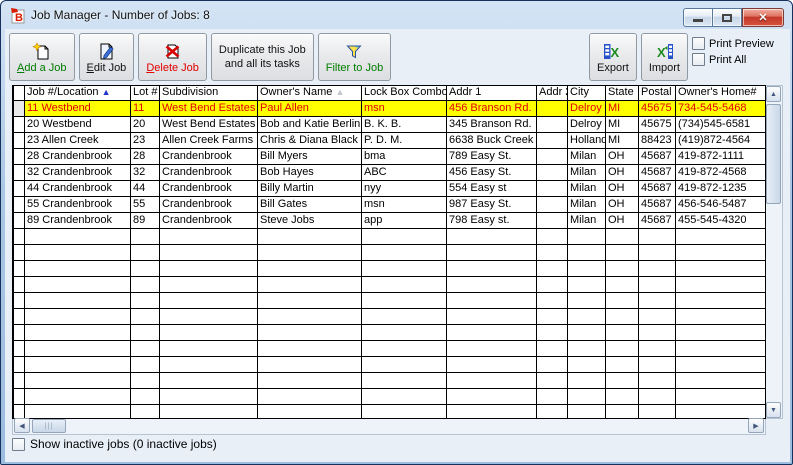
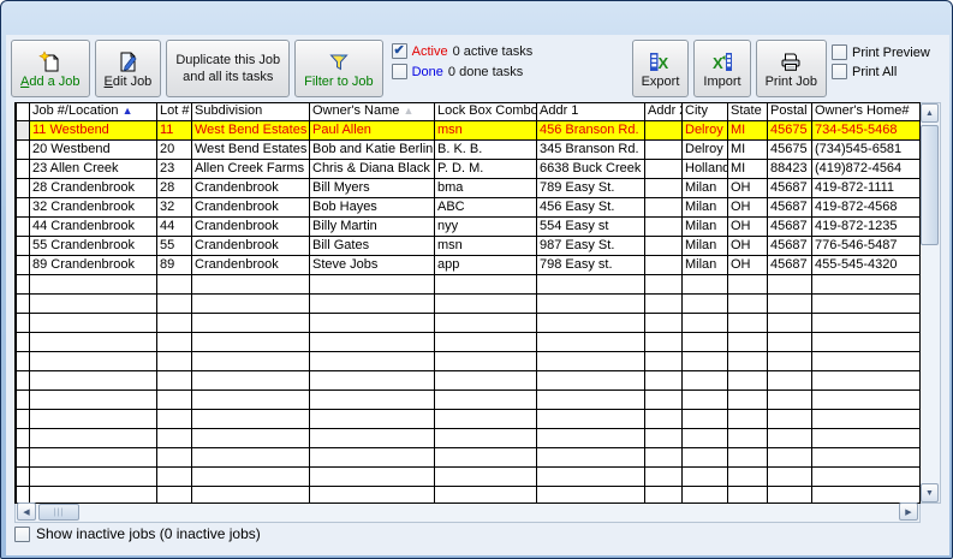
- B
- Job Manager - Number of Jobs: 8
- ✕
  Add a Job
  Edit Job
- Delete Job
  Duplicate this Job
  and all its tasks
  Filter to Job
+ Active
+ 0 active tasks
+ Done
+ 0 done tasks
  X
  Export
  X
  Import
+ Print Job
  Print Preview
  Print All
  	Job #/Location ▲	Lot #	Subdivision	Owner's Name ▲	Lock Box Combo	Addr 1	Addr	City	State	Postal	Owner's Home#
  	11 Westbend	11	West Bend Estates	Paul Allen	msn	456 Branson Rd.		Delroy	MI	45675	734-545-5468
  	20 Westbend	20	West Bend Estates	Bob and Katie Berlin	B. K. B.	345 Branson Rd.		Delroy	MI	45675	(734)545-6581
  	23 Allen Creek	23	Allen Creek Farms	Chris & Diana Black	P. D. M.	6638 Buck Creek		Holland	MI	88423	(419)872-4564
  	28 Crandenbrook	28	Crandenbrook	Bill Myers	bma	789 Easy St.		Milan	OH	45687	419-872-1111
  	32 Crandenbrook	32	Crandenbrook	Bob Hayes	ABC	456 Easy St.		Milan	OH	45687	419-872-4568
  	44 Crandenbrook	44	Crandenbrook	Billy Martin	nyy	554 Easy st		Milan	OH	45687	419-872-1235
- 	55 Crandenbrook	55	Crandenbrook	Bill Gates	msn	987 Easy St.		Milan	OH	45687	456-546-5487
+ 	55 Crandenbrook	55	Crandenbrook	Bill Gates	msn	987 Easy St.		Milan	OH	45687	776-546-5487
  	89 Crandenbrook	89	Crandenbrook	Steve Jobs	app	798 Easy st.		Milan	OH	45687	455-545-4320
  Show inactive jobs (0 inactive jobs)
